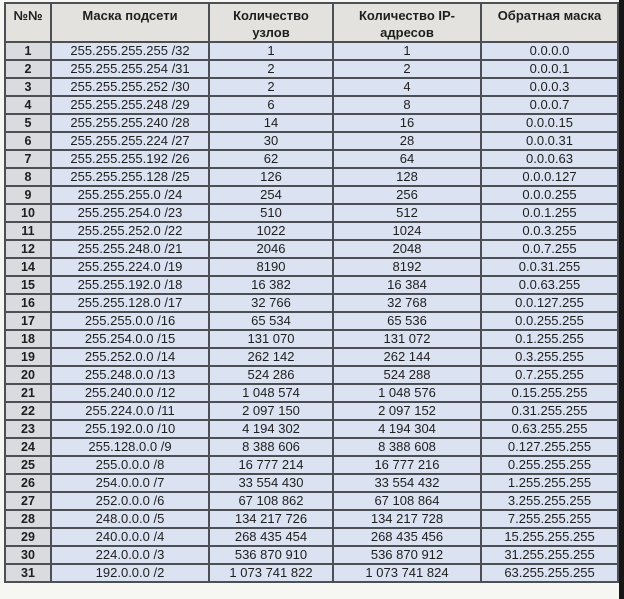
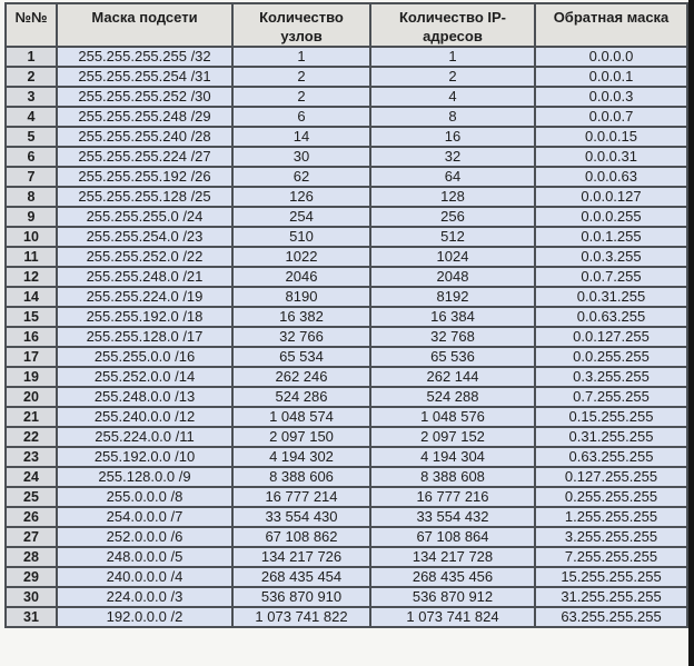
  №№	Маска подсети	Количество узлов	Количество IP-адресов	Обратная маска
  1	255.255.255.255 /32	1	1	0.0.0.0
  2	255.255.255.254 /31	2	2	0.0.0.1
  3	255.255.255.252 /30	2	4	0.0.0.3
  4	255.255.255.248 /29	6	8	0.0.0.7
  5	255.255.255.240 /28	14	16	0.0.0.15
- 6	255.255.255.224 /27	30	28	0.0.0.31
+ 6	255.255.255.224 /27	30	32	0.0.0.31
  7	255.255.255.192 /26	62	64	0.0.0.63
  8	255.255.255.128 /25	126	128	0.0.0.127
  9	255.255.255.0 /24	254	256	0.0.0.255
  10	255.255.254.0 /23	510	512	0.0.1.255
  11	255.255.252.0 /22	1022	1024	0.0.3.255
  12	255.255.248.0 /21	2046	2048	0.0.7.255
  14	255.255.224.0 /19	8190	8192	0.0.31.255
  15	255.255.192.0 /18	16 382	16 384	0.0.63.255
  16	255.255.128.0 /17	32 766	32 768	0.0.127.255
  17	255.255.0.0 /16	65 534	65 536	0.0.255.255
- 18	255.254.0.0 /15	131 070	131 072	0.1.255.255
- 19	255.252.0.0 /14	262 142	262 144	0.3.255.255
+ 19	255.252.0.0 /14	262 246	262 144	0.3.255.255
  20	255.248.0.0 /13	524 286	524 288	0.7.255.255
  21	255.240.0.0 /12	1 048 574	1 048 576	0.15.255.255
  22	255.224.0.0 /11	2 097 150	2 097 152	0.31.255.255
  23	255.192.0.0 /10	4 194 302	4 194 304	0.63.255.255
  24	255.128.0.0 /9	8 388 606	8 388 608	0.127.255.255
  25	255.0.0.0 /8	16 777 214	16 777 216	0.255.255.255
  26	254.0.0.0 /7	33 554 430	33 554 432	1.255.255.255
  27	252.0.0.0 /6	67 108 862	67 108 864	3.255.255.255
  28	248.0.0.0 /5	134 217 726	134 217 728	7.255.255.255
  29	240.0.0.0 /4	268 435 454	268 435 456	15.255.255.255
  30	224.0.0.0 /3	536 870 910	536 870 912	31.255.255.255
  31	192.0.0.0 /2	1 073 741 822	1 073 741 824	63.255.255.255
